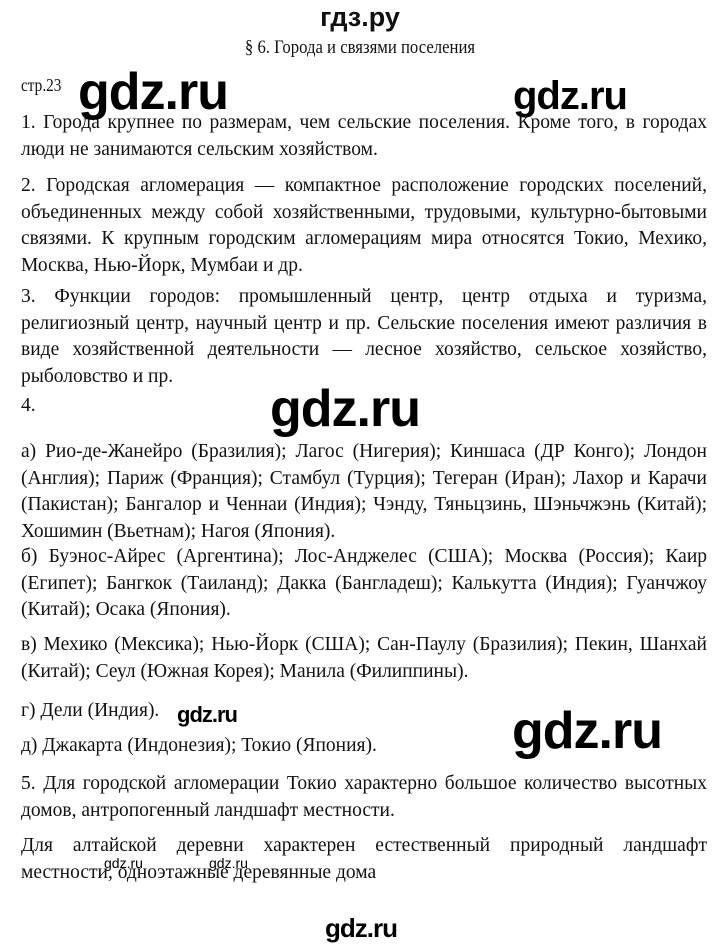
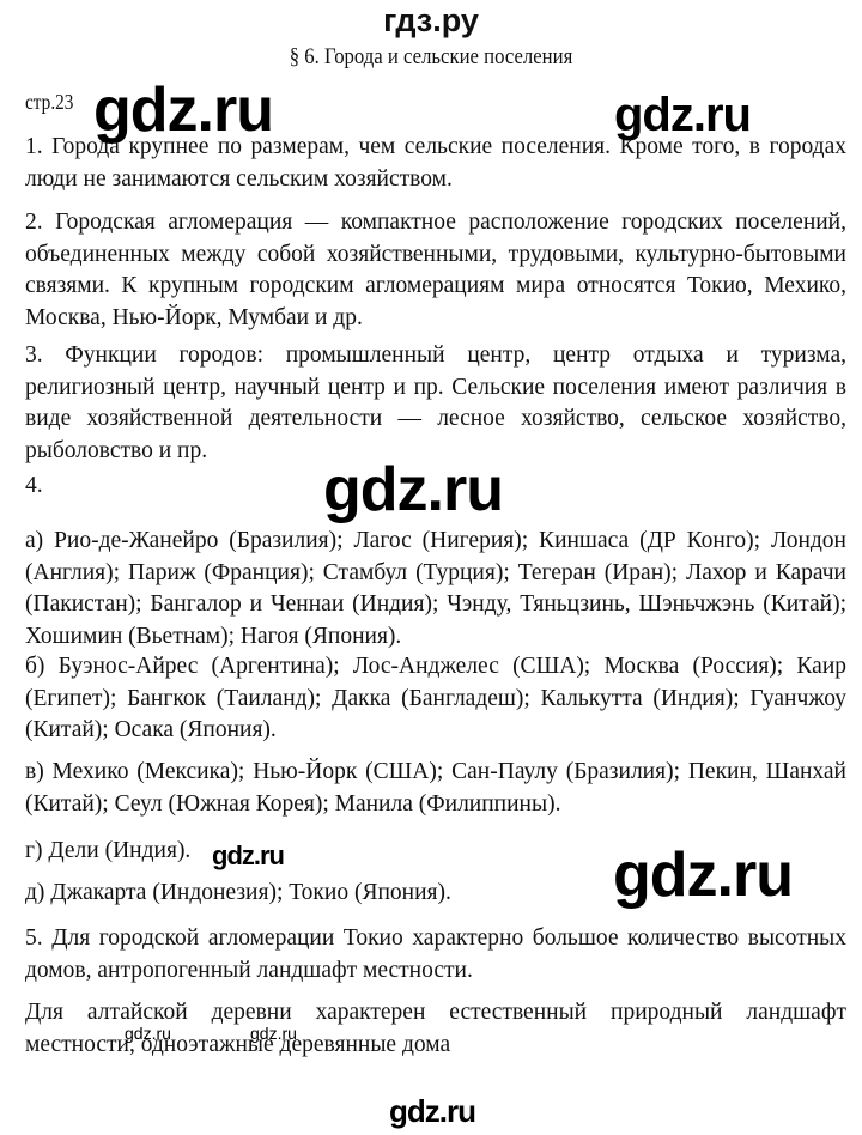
  гдз.ру
- § 6. Города и связями поселения
+ § 6. Города и сельские поселения
  стр.23
  1. Города крупнее по размерам, чем сельские поселения. Кроме того, в городах люди не занимаются сельским хозяйством.
  2. Городская агломерация — компактное расположение городских поселений, объединенных между собой хозяйственными, трудовыми, культурно-бытовыми связями. К крупным городским агломерациям мира относятся Токио, Мехико, Москва, Нью-Йорк, Мумбаи и др.
  3. Функции городов: промышленный центр, центр отдыха и туризма, религиозный центр, научный центр и пр. Сельские поселения имеют различия в виде хозяйственной деятельности — лесное хозяйство, сельское хозяйство, рыболовство и пр.
  4.
  а) Рио-де-Жанейро (Бразилия); Лагос (Нигерия); Киншаса (ДР Конго); Лондон (Англия); Париж (Франция); Стамбул (Турция); Тегеран (Иран); Лахор и Карачи (Пакистан); Бангалор и Ченнаи (Индия); Чэнду, Тяньцзинь, Шэньчжэнь (Китай); Хошимин (Вьетнам); Нагоя (Япония).
  б) Буэнос-Айрес (Аргентина); Лос-Анджелес (США); Москва (Россия); Каир (Египет); Бангкок (Таиланд); Дакка (Бангладеш); Калькутта (Индия); Гуанчжоу (Китай); Осака (Япония).
  в) Мехико (Мексика); Нью-Йорк (США); Сан-Паулу (Бразилия); Пекин, Шанхай (Китай); Сеул (Южная Корея); Манила (Филиппины).
  г) Дели (Индия).
  д) Джакарта (Индонезия); Токио (Япония).
  5. Для городской агломерации Токио характерно большое количество высотных домов, антропогенный ландшафт местности.
  Для алтайской деревни характерен естественный природный ландшафт местности, одноэтажные деревянные дома
  gdz.ru
  gdz.ru
  gdz.ru
  gdz.ru
  gdz.ru
  gdz.ru
  gdz.ru
  gdz.ru
